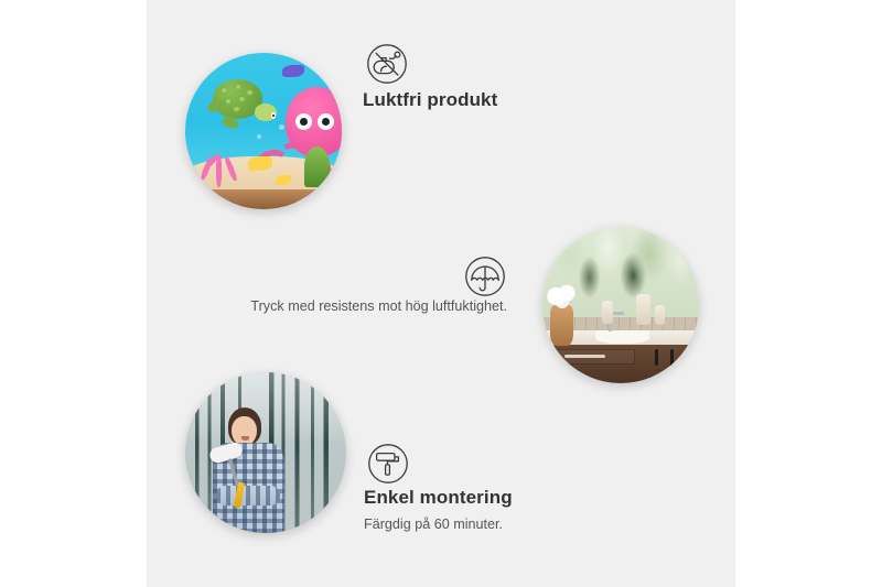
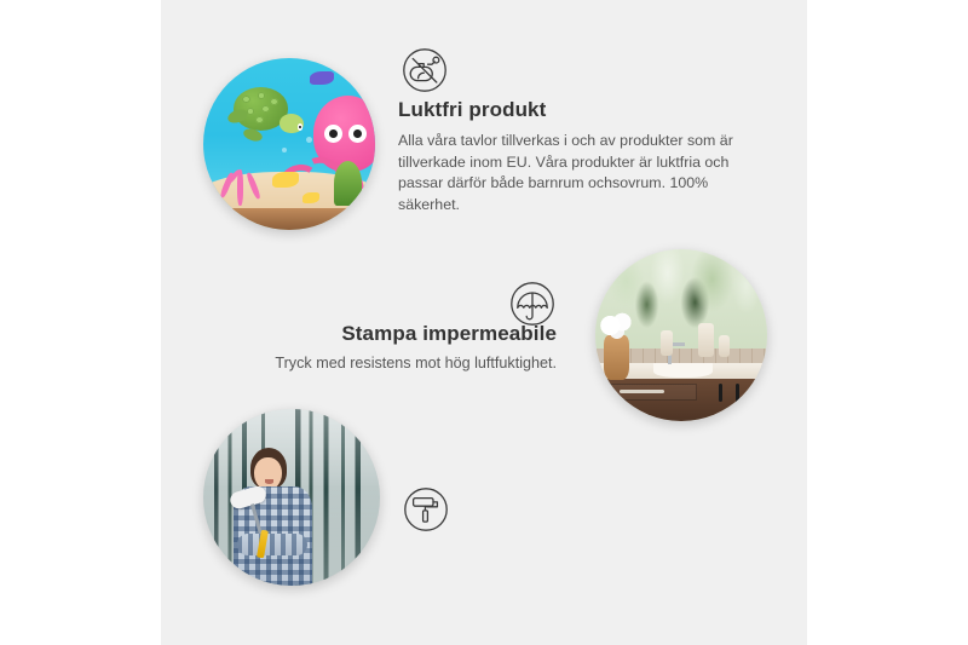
  Luktfri produkt
+ Alla våra tavlor tillverkas i och av produkter som är tillverkade inom EU. Våra produkter är luktfria och passar därför både barnrum ochsovrum. 100% säkerhet.
+ Stampa impermeabile
  Tryck med resistens mot hög luftfuktighet.
- Enkel montering
- Färgdig på 60 minuter.
